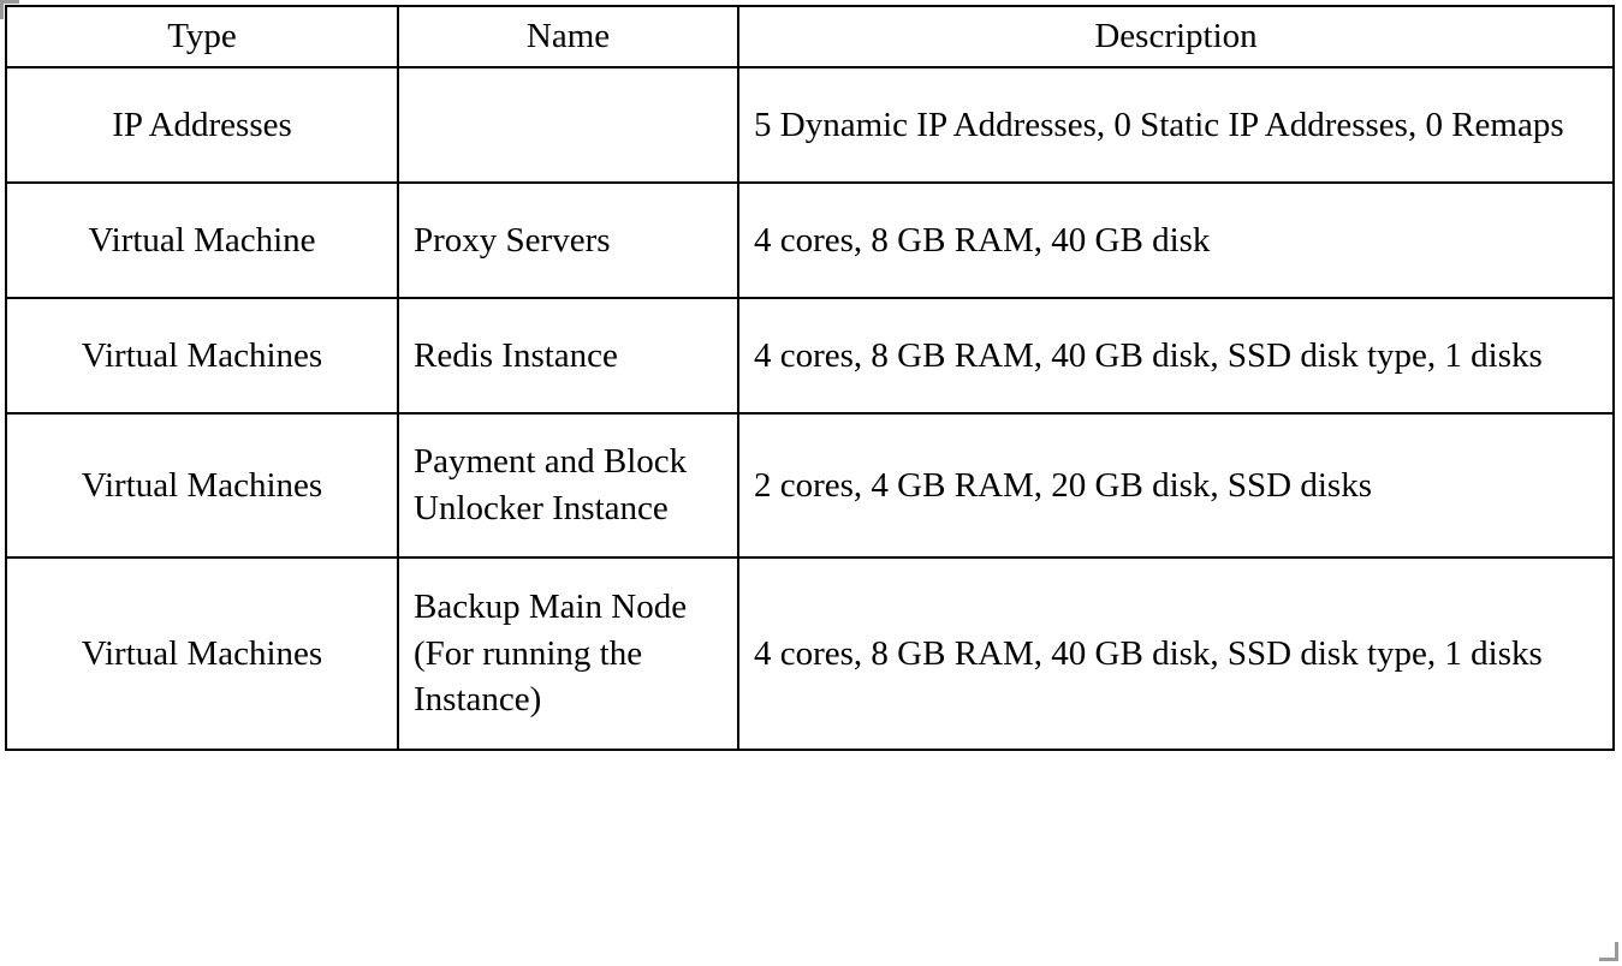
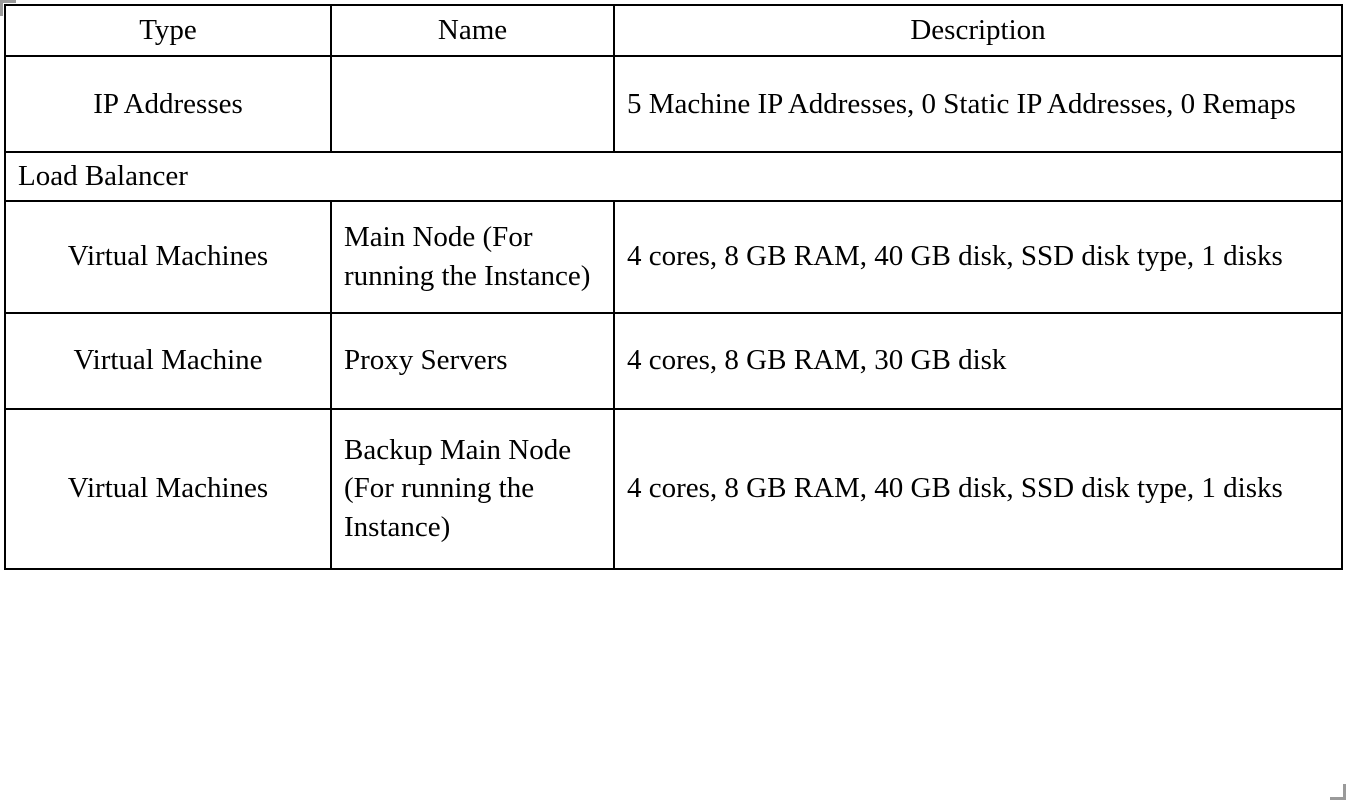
  Type	Name	Description
- IP Addresses		5 Dynamic IP Addresses, 0 Static IP Addresses, 0 Remaps
+ IP Addresses		5 Machine IP Addresses, 0 Static IP Addresses, 0 Remaps
+ Load Balancer
+ Virtual Machines	Main Node (For running the Instance)	4 cores, 8 GB RAM, 40 GB disk, SSD disk type, 1 disks
- Virtual Machine	Proxy Servers	4 cores, 8 GB RAM, 40 GB disk
+ Virtual Machine	Proxy Servers	4 cores, 8 GB RAM, 30 GB disk
- Virtual Machines	Redis Instance	4 cores, 8 GB RAM, 40 GB disk, SSD disk type, 1 disks
- Virtual Machines	Payment and Block Unlocker Instance	2 cores, 4 GB RAM, 20 GB disk, SSD disks
  Virtual Machines	Backup Main Node (For running the Instance)	4 cores, 8 GB RAM, 40 GB disk, SSD disk type, 1 disks
